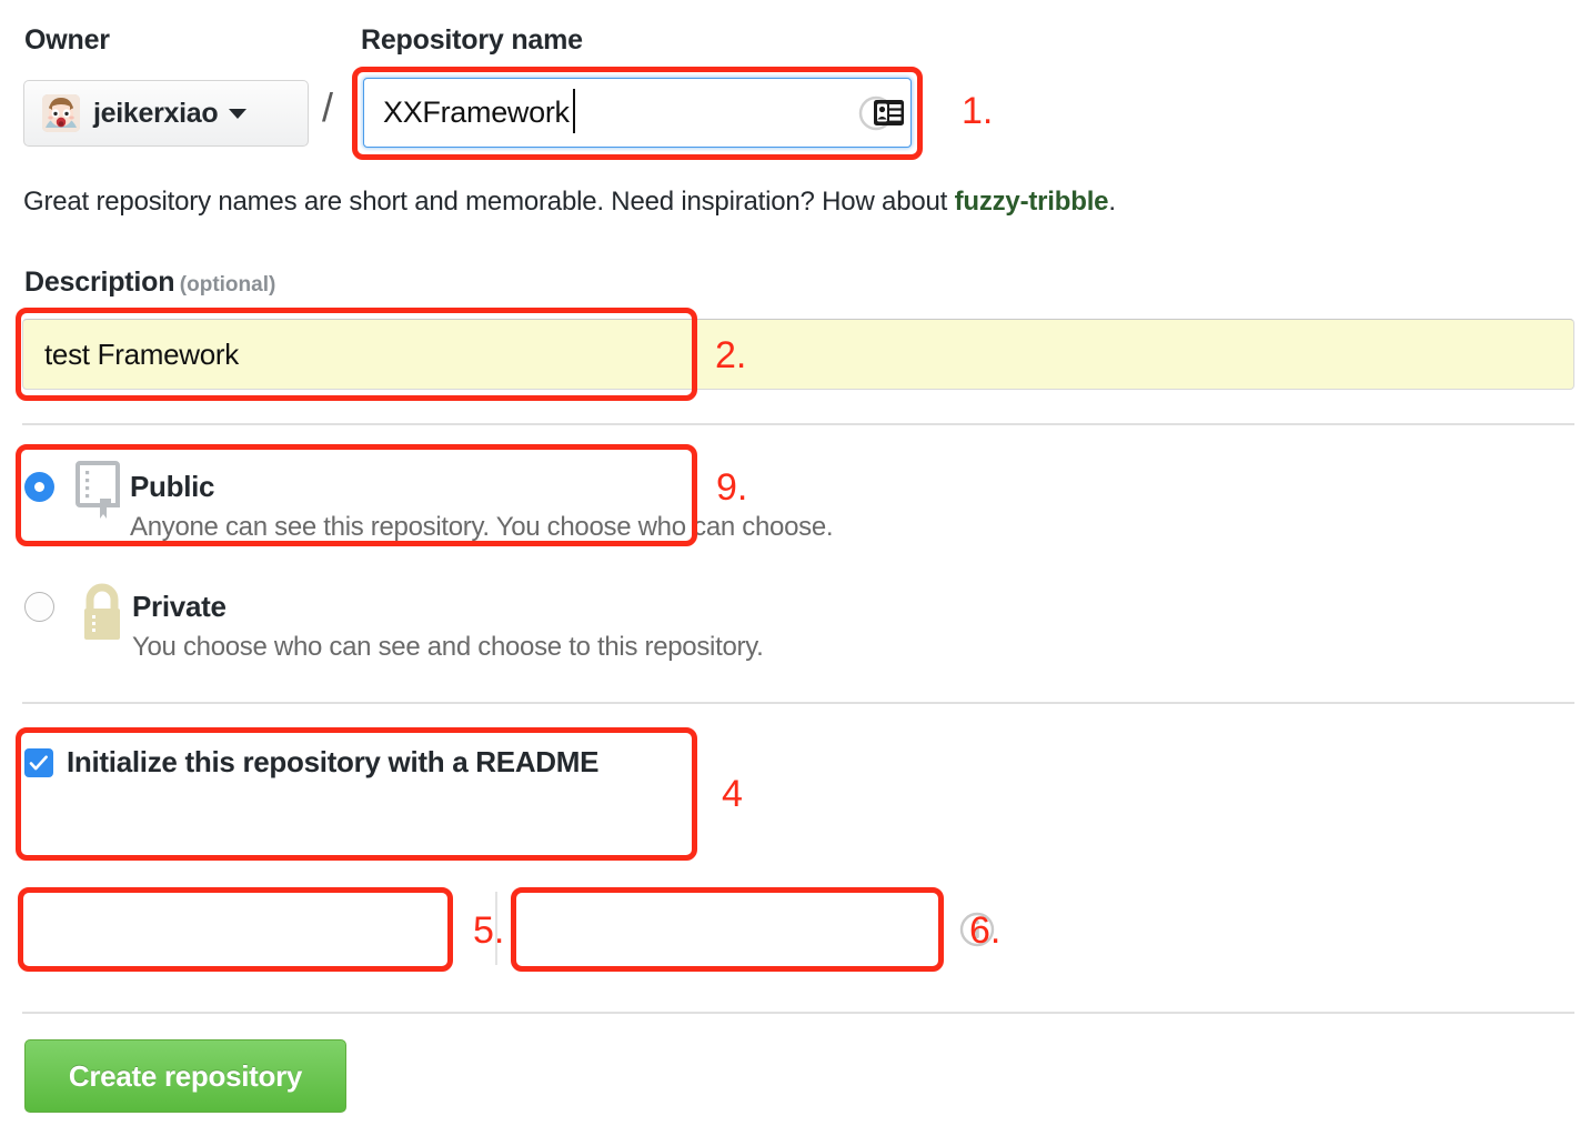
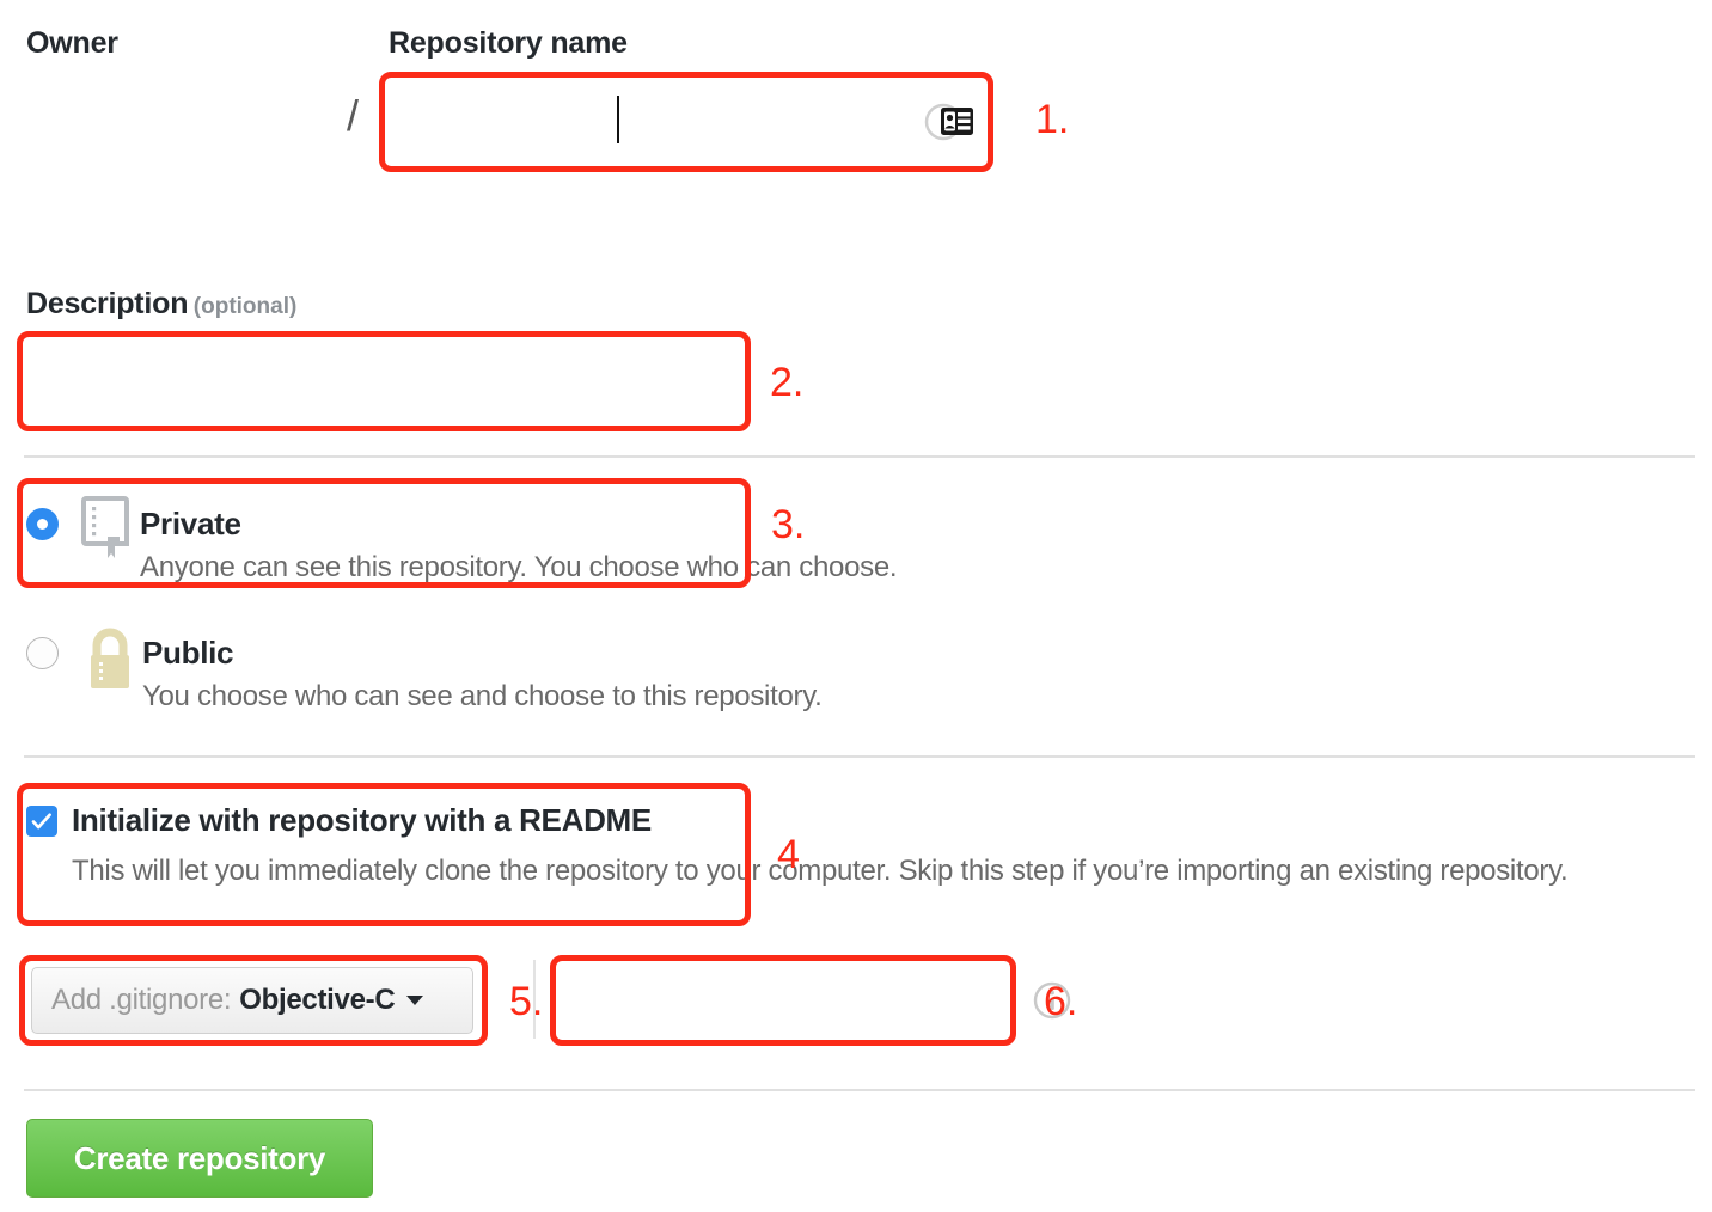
  Owner
  Repository name
- jeikerxiao
  /
- XXFramework
- Great repository names are short and memorable. Need inspiration? How about fuzzy-tribble.
  Description (optional)
- test Framework
- Public
+ Private
  Anyone can see this repository. You choose who can choose.
- Private
+ Public
  You choose who can see and choose to this repository.
- Initialize this repository with a README
+ Initialize with repository with a README
+ This will let you immediately clone the repository to your computer. Skip this step if you’re importing an existing repository.
+ Add .gitignore:
+ Objective-C
  Create repository
  1.
  2.
- 9.
+ 3.
  4
  5.
  6.
